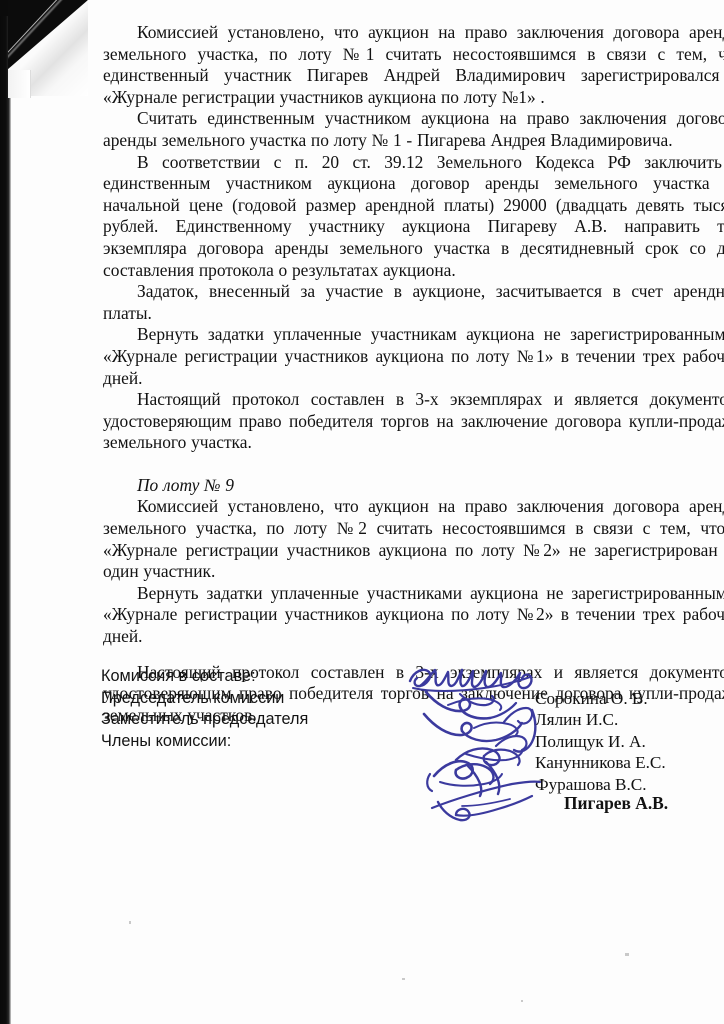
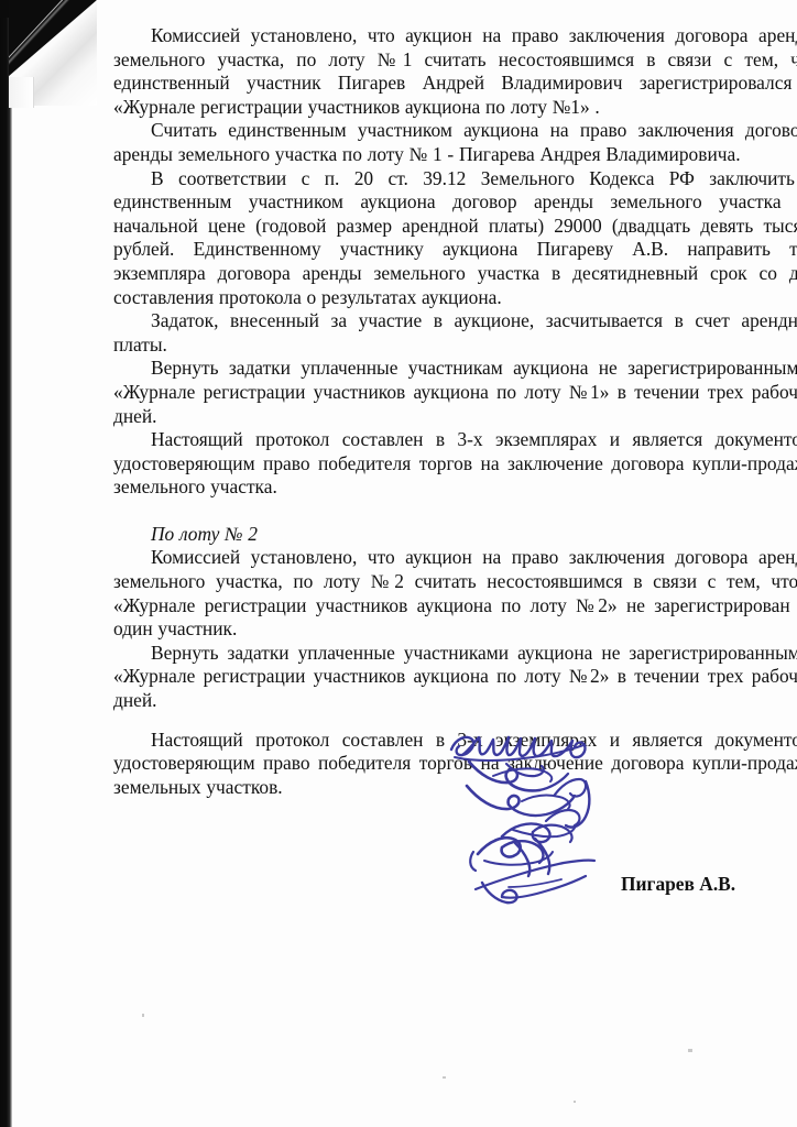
  Комиссией установлено, что аукцион на право заключения договора арен земельного участка, по лоту №1 считать несостоявшимся в связи с тем, ч единственный участник Пигарев Андрей Владимирович зарегистрировался «Журнале регистрации участников аукциона по лоту №1» .
  Считать единственным участником аукциона на право заключения догово аренды земельного участка по лоту № 1 - Пигарева Андрея Владимировича.
  В соответствии с п. 20 ст. 39.12 Земельного Кодекса РФ заключить единственным участником аукциона договор аренды земельного участка начальной цене (годовой размер арендной платы) 29000 (двадцать девять тыс рублей. Единственному участнику аукциона Пигареву А.В. направить т экземпляра договора аренды земельного участка в десятидневный срок со д составления протокола о результатах аукциона.
  Задаток, внесенный за участие в аукционе, засчитывается в счет арендн платы.
  Вернуть задатки уплаченные участникам аукциона не зарегистрированным «Журнале регистрации участников аукциона по лоту №1» в течении трех рабоч дней.
  Настоящий протокол составлен в 3-х экземплярах и является документо удостоверяющим право победителя торгов на заключение договора купли-прода земельного участка.
- По лоту № 9
+ По лоту № 2
  Комиссией установлено, что аукцион на право заключения договора арен земельного участка, по лоту №2 считать несостоявшимся в связи с тем, что «Журнале регистрации участников аукциона по лоту №2» не зарегистрирован один участник.
  Вернуть задатки уплаченные участниками аукциона не зарегистрированным «Журнале регистрации участников аукциона по лоту №2» в течении трех рабоч дней.
  Настоящий протокол составлен в эзеплярах и является документо удостоверяющим право победителя торгов на заключение договора купли-прода земельных участков.
- Комиссия в составе:
- Председатель комиссии
- Сорокина О. В.
- Заместитель председателя
- Лялин И.С.
- Члены комиссии:
- Полищук И. А.
- Канунникова Е.С.
- Фурашова В.С.
  Пигарев А.В.
